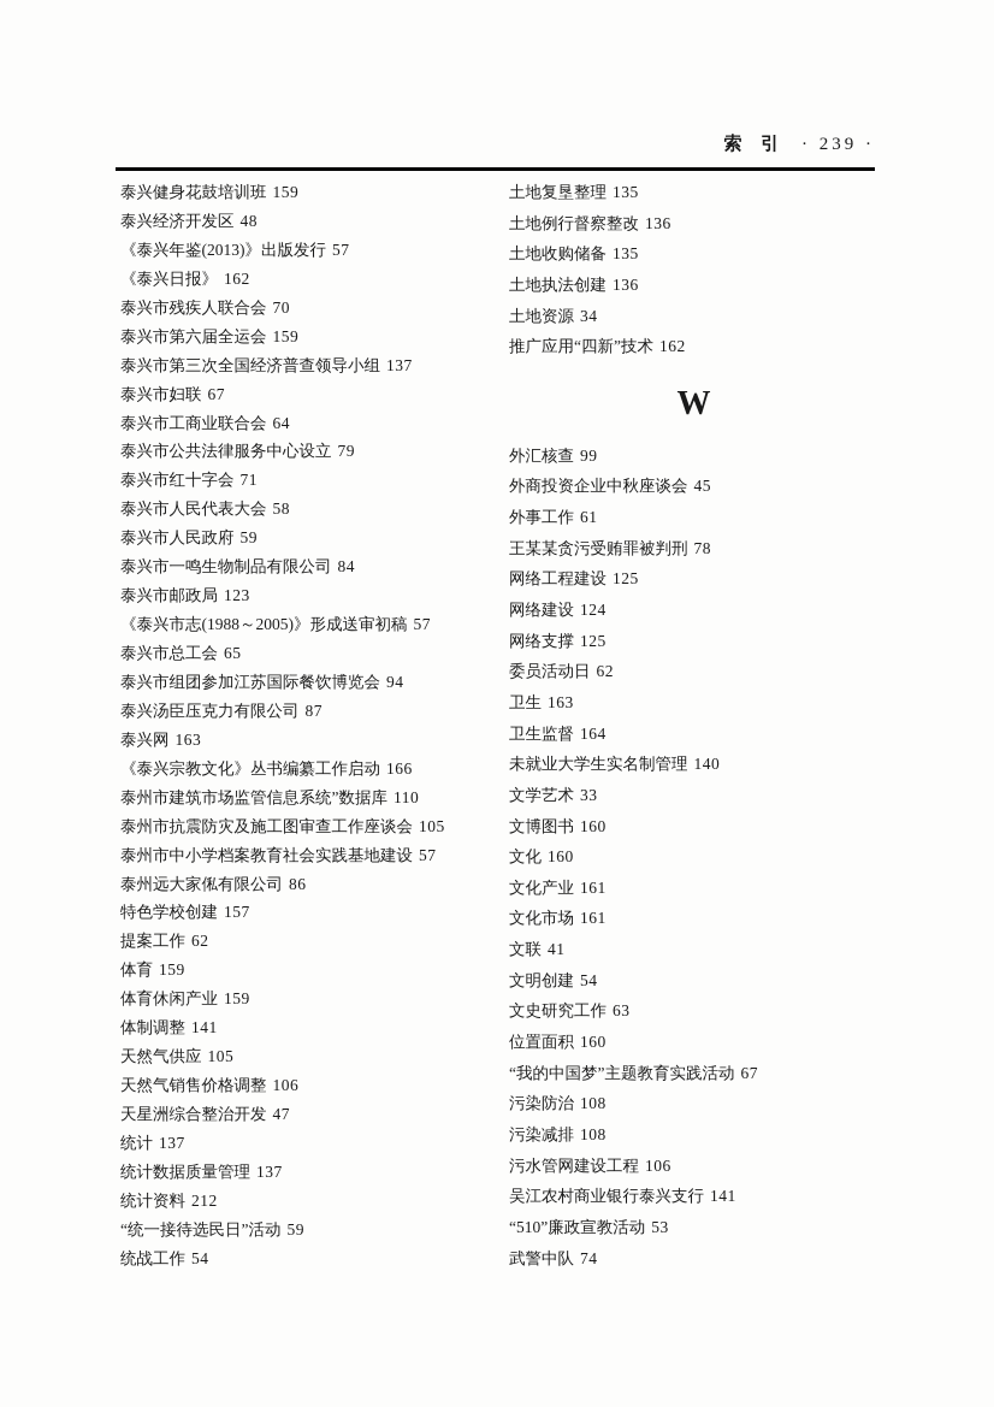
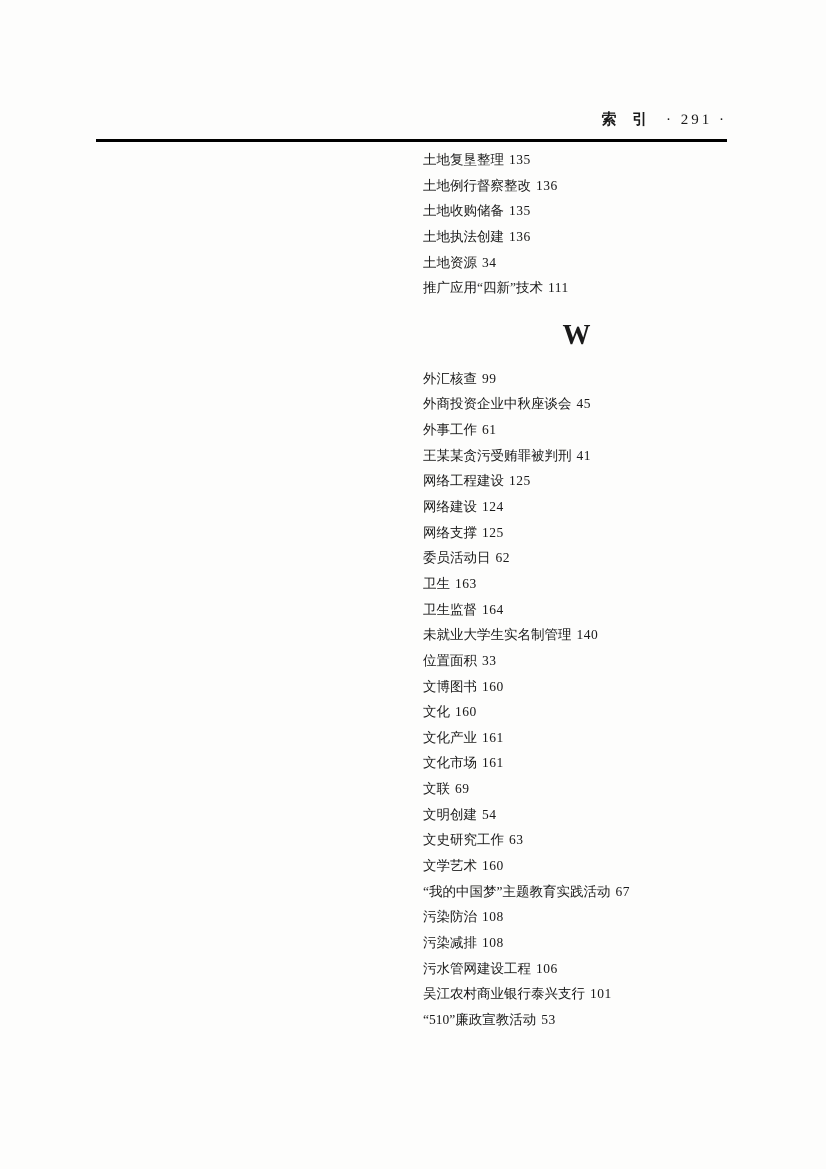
- 索 引 · 239 ·
+ 索 引 · 291 ·
- 泰兴健身花鼓培训班 159
- 泰兴经济开发区 48
- 《泰兴年鉴(2013)》出版发行 57
- 《泰兴日报》 162
- 泰兴市残疾人联合会 70
- 泰兴市第六届全运会 159
- 泰兴市第三次全国经济普查领导小组 137
- 泰兴市妇联 67
- 泰兴市工商业联合会 64
- 泰兴市公共法律服务中心设立 79
- 泰兴市红十字会 71
- 泰兴市人民代表大会 58
- 泰兴市人民政府 59
- 泰兴市一鸣生物制品有限公司 84
- 泰兴市邮政局 123
- 《泰兴市志(1988～2005)》形成送审初稿 57
- 泰兴市总工会 65
- 泰兴市组团参加江苏国际餐饮博览会 94
- 泰兴汤臣压克力有限公司 87
- 泰兴网 163
- 《泰兴宗教文化》丛书编纂工作启动 166
- 泰州市建筑市场监管信息系统”数据库 110
- 泰州市抗震防灾及施工图审查工作座谈会 105
- 泰州市中小学档案教育社会实践基地建设 57
- 泰州远大家俬有限公司 86
- 特色学校创建 157
- 提案工作 62
- 体育 159
- 体育休闲产业 159
- 体制调整 141
- 天然气供应 105
- 天然气销售价格调整 106
- 天星洲综合整治开发 47
- 统计 137
- 统计数据质量管理 137
- 统计资料 212
- “统一接待选民日”活动 59
- 统战工作 54
  土地复垦整理 135
  土地例行督察整改 136
  土地收购储备 135
  土地执法创建 136
  土地资源 34
- 推广应用“四新”技术 162
+ 推广应用“四新”技术 111
  W
  外汇核查 99
  外商投资企业中秋座谈会 45
  外事工作 61
- 王某某贪污受贿罪被判刑 78
+ 王某某贪污受贿罪被判刑 41
  网络工程建设 125
  网络建设 124
  网络支撑 125
  委员活动日 62
  卫生 163
  卫生监督 164
  未就业大学生实名制管理 140
- 文学艺术 33
+ 位置面积 33
  文博图书 160
  文化 160
  文化产业 161
  文化市场 161
- 文联 41
+ 文联 69
  文明创建 54
  文史研究工作 63
- 位置面积 160
+ 文学艺术 160
  “我的中国梦”主题教育实践活动 67
  污染防治 108
  污染减排 108
  污水管网建设工程 106
- 吴江农村商业银行泰兴支行 141
+ 吴江农村商业银行泰兴支行 101
  “510”廉政宣教活动 53
- 武警中队 74
